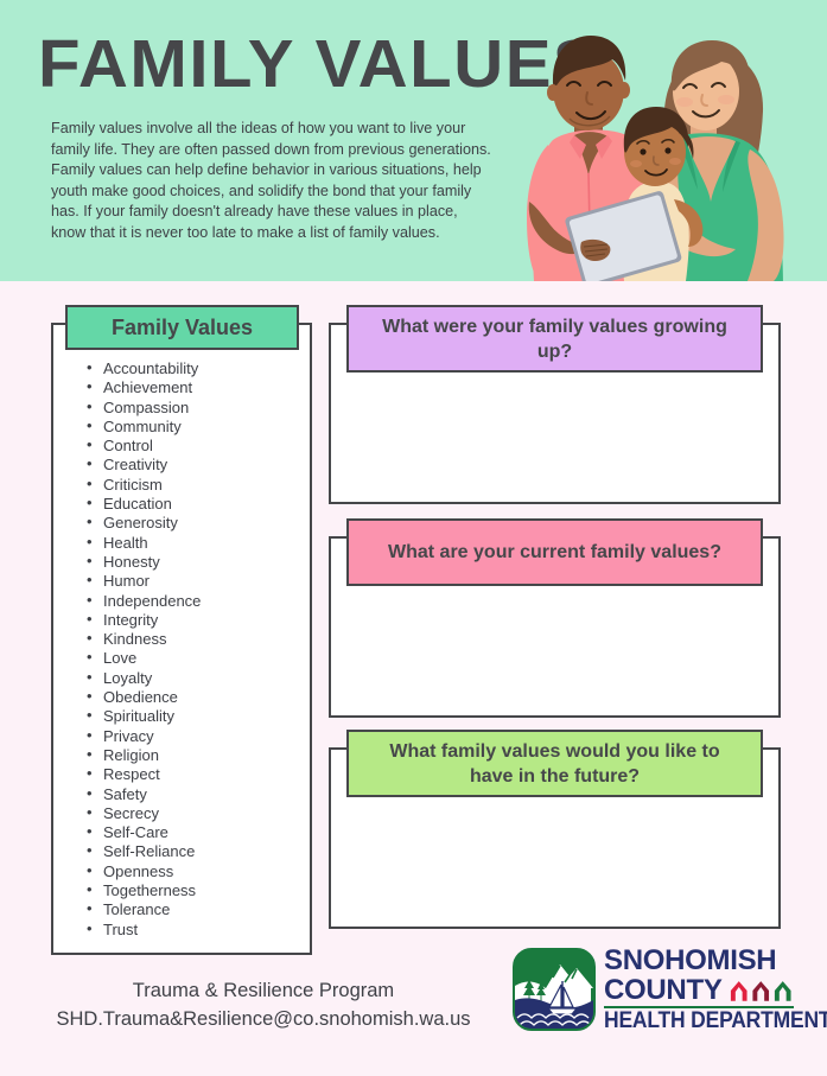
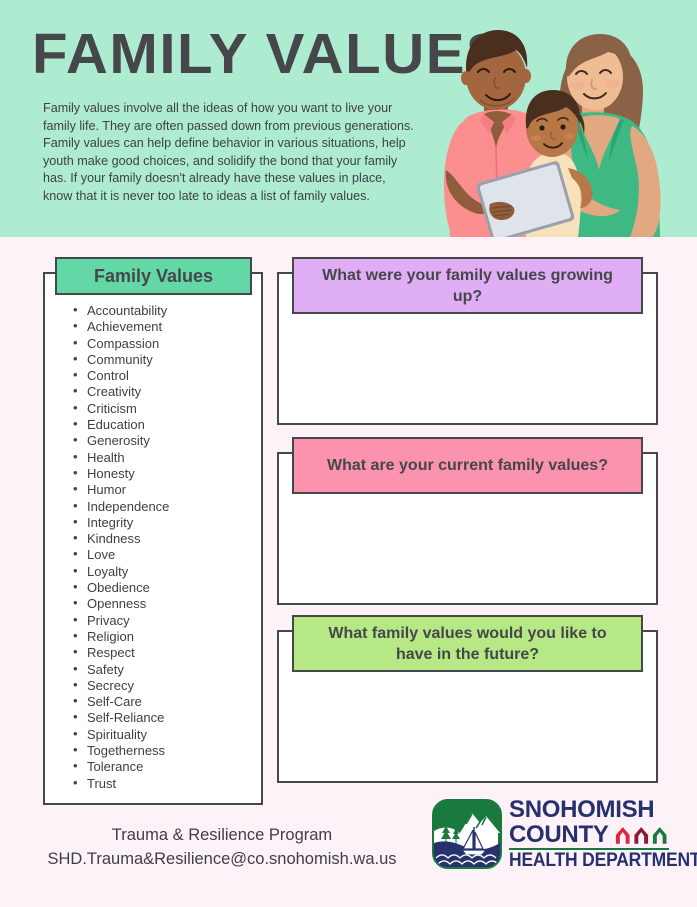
  FAMILY VALUE
- Family values involve all the ideas of how you want to live your family life. They are often passed down from previous generations. Family values can help define behavior in various situations, help youth make good choices, and solidify the bond that your family has. If your family doesn't already have these values in place, know that it is never too late to make a list of family values.
+ Family values involve all the ideas of how you want to live your family life. They are often passed down from previous generations. Family values can help define behavior in various situations, help youth make good choices, and solidify the bond that your family has. If your family doesn't already have these values in place, know that it is never too late to ideas a list of family values.
  Family Values
  Accountability
  Achievement
  Compassion
  Community
  Control
  Creativity
  Criticism
  Education
  Generosity
  Health
  Honesty
  Humor
  Independence
  Integrity
  Kindness
  Love
  Loyalty
  Obedience
- Spirituality
+ Openness
  Privacy
  Religion
  Respect
  Safety
  Secrecy
  Self-Care
  Self-Reliance
- Openness
+ Spirituality
  Togetherness
  Tolerance
  Trust
  What were your family values growing up?
  What are your current family values?
  What family values would you like to have in the future?
  Trauma & Resilience Program
  SHD.Trauma&Resilience@co.snohomish.wa.us
  SNOHOMISH
  COUNTY
  HEALTH DEPARTMENT
